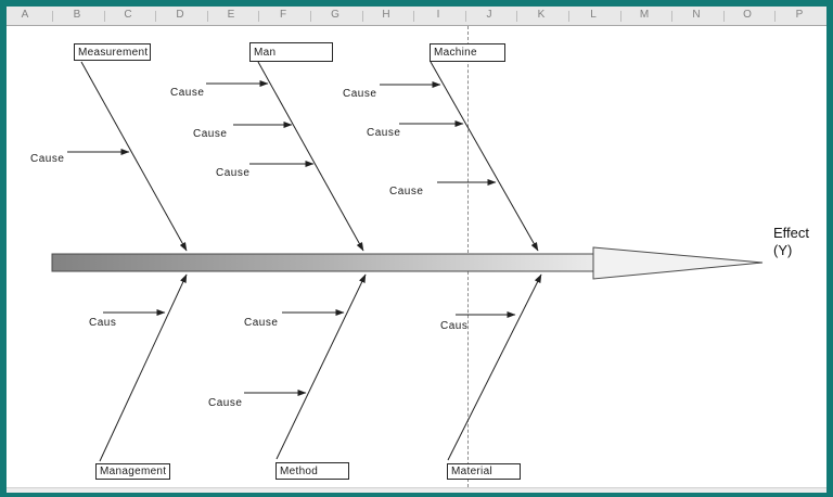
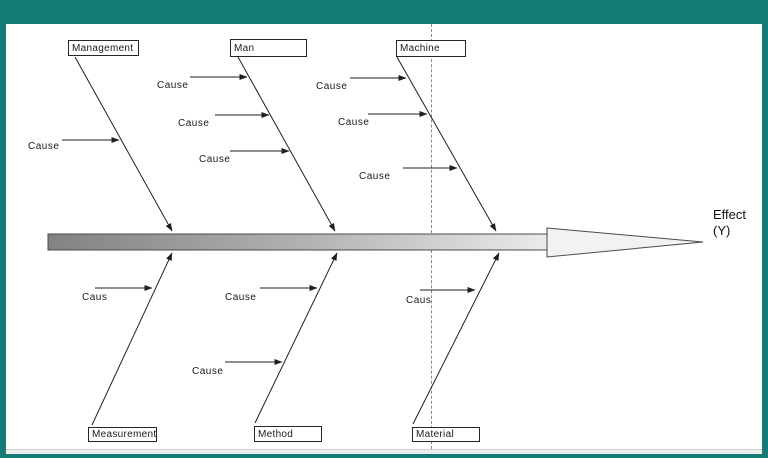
- A
- B
- C
- D
- E
- F
- G
- H
- I
- J
- K
- L
- M
- N
- O
- P
- Measurement
+ Management
  Man
  Machine
- Management
+ Measurement
  Method
  Material
  Cause
  Cause
  Cause
  Cause
  Cause
  Cause
  Cause
  Caus
  Cause
  Cause
  Caus
  Effect
  (Y)
